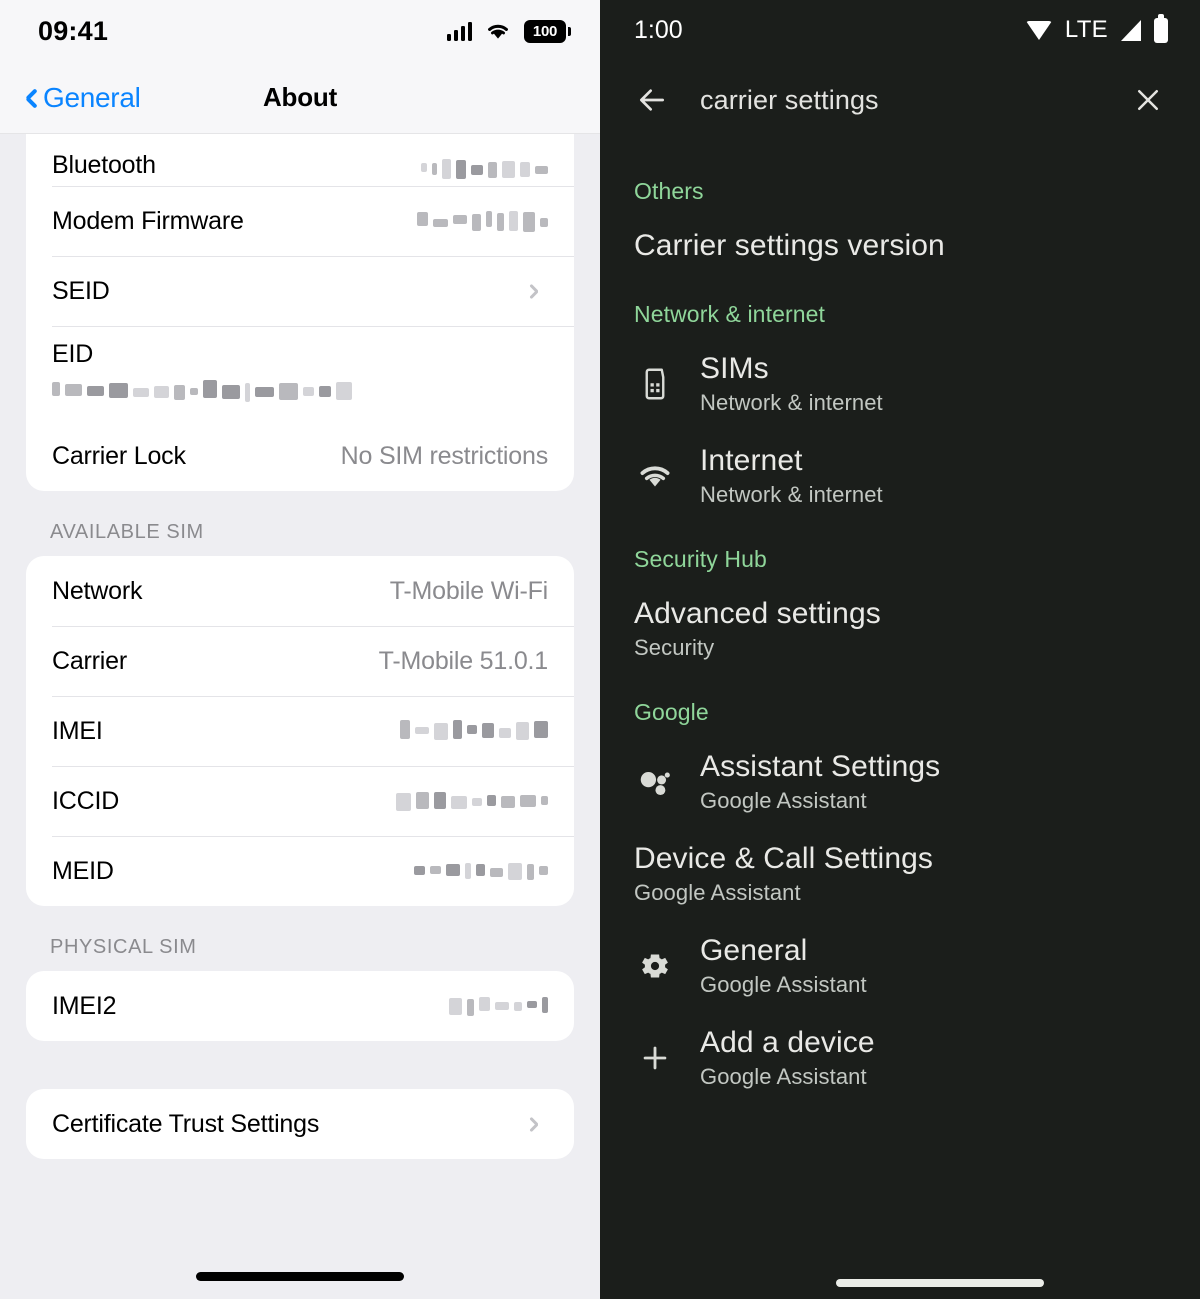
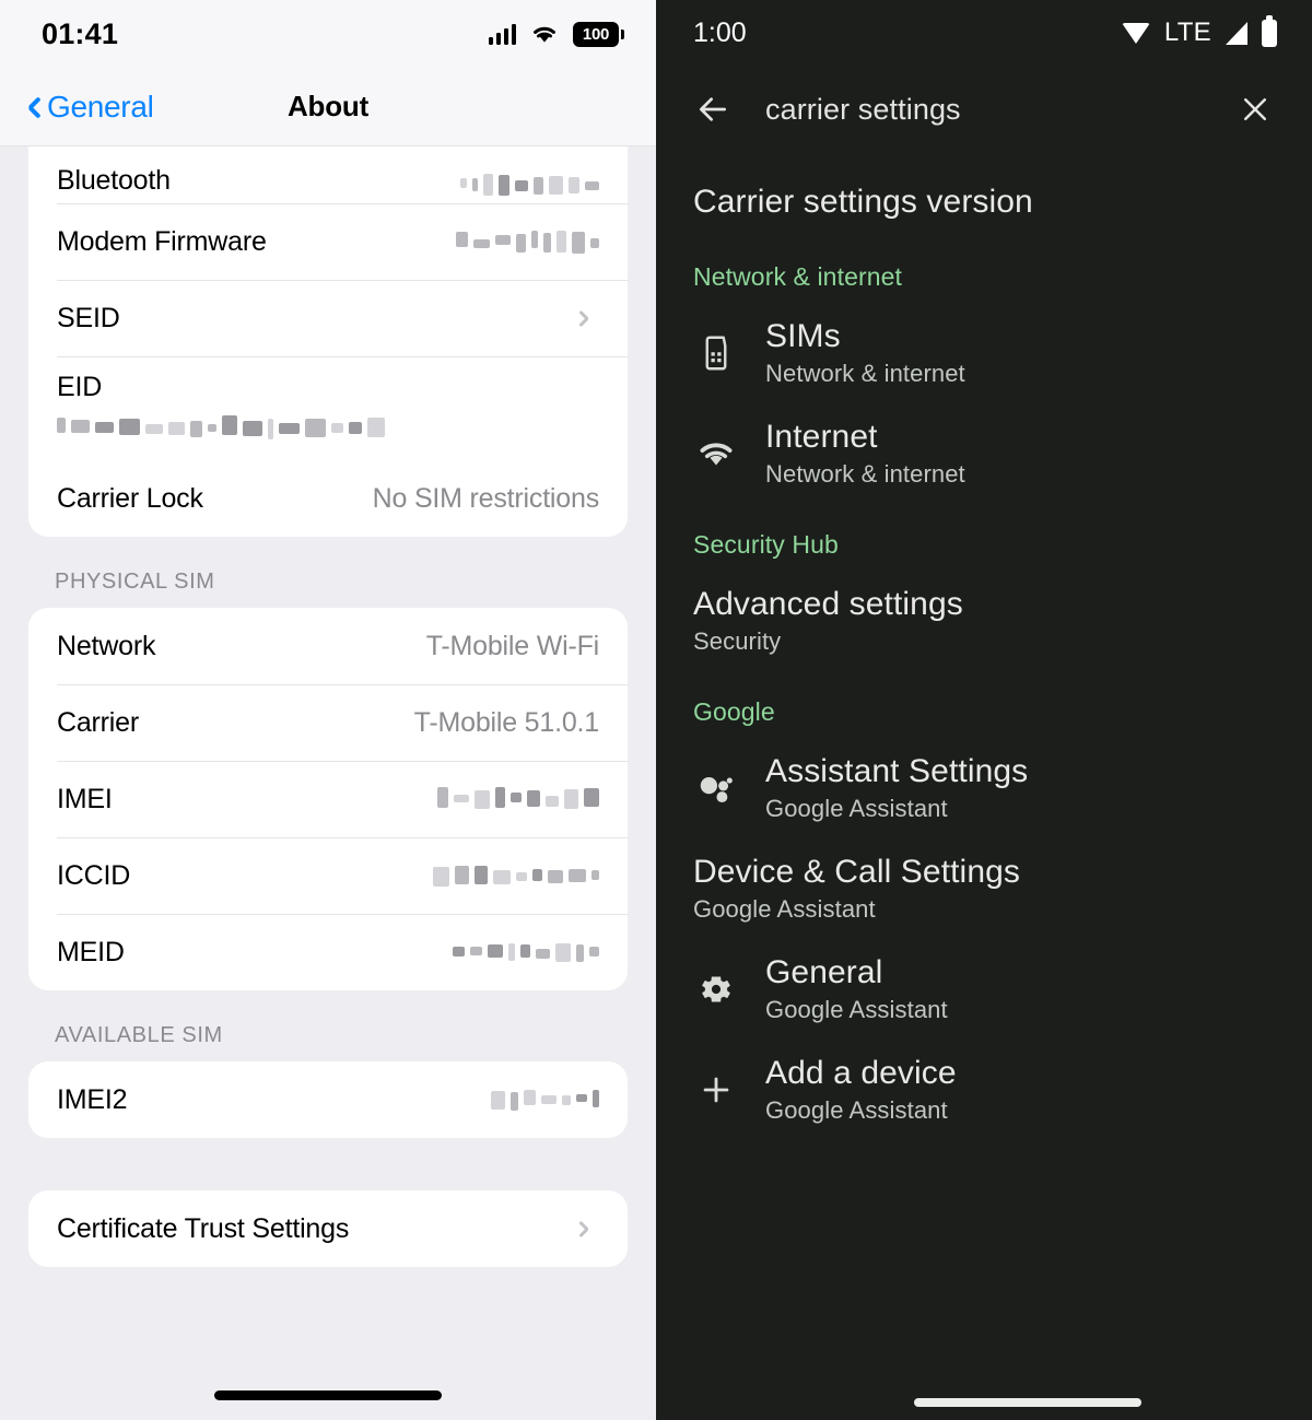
- 09:41
+ 01:41
  100
  General
  About
  Bluetooth
  Modem Firmware
  SEID
  EID
  Carrier Lock
  No SIM restrictions
- AVAILABLE SIM
+ PHYSICAL SIM
  Network
  T-Mobile Wi-Fi
  Carrier
  T-Mobile 51.0.1
  IMEI
  ICCID
  MEID
- PHYSICAL SIM
+ AVAILABLE SIM
  IMEI2
  Certificate Trust Settings
  1:00
  LTE
  carrier settings
- Others
  Carrier settings version
  Network & internet
  SIMs
  Network & internet
  Internet
  Network & internet
  Security Hub
  Advanced settings
  Security
  Google
  Assistant Settings
  Google Assistant
  Device & Call Settings
  Google Assistant
  General
  Google Assistant
  Add a device
  Google Assistant
